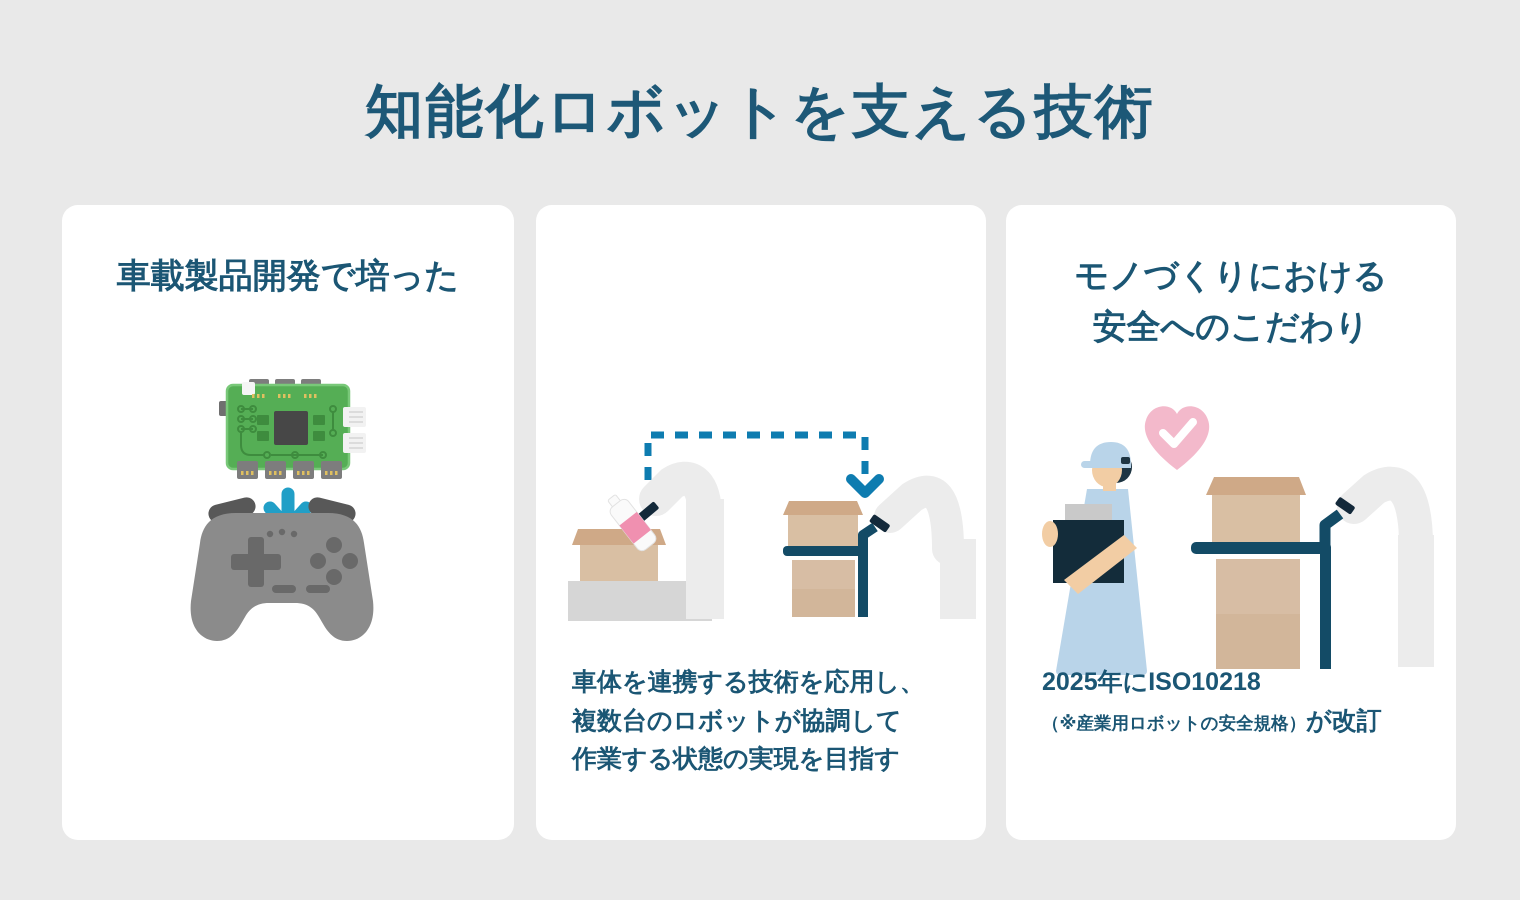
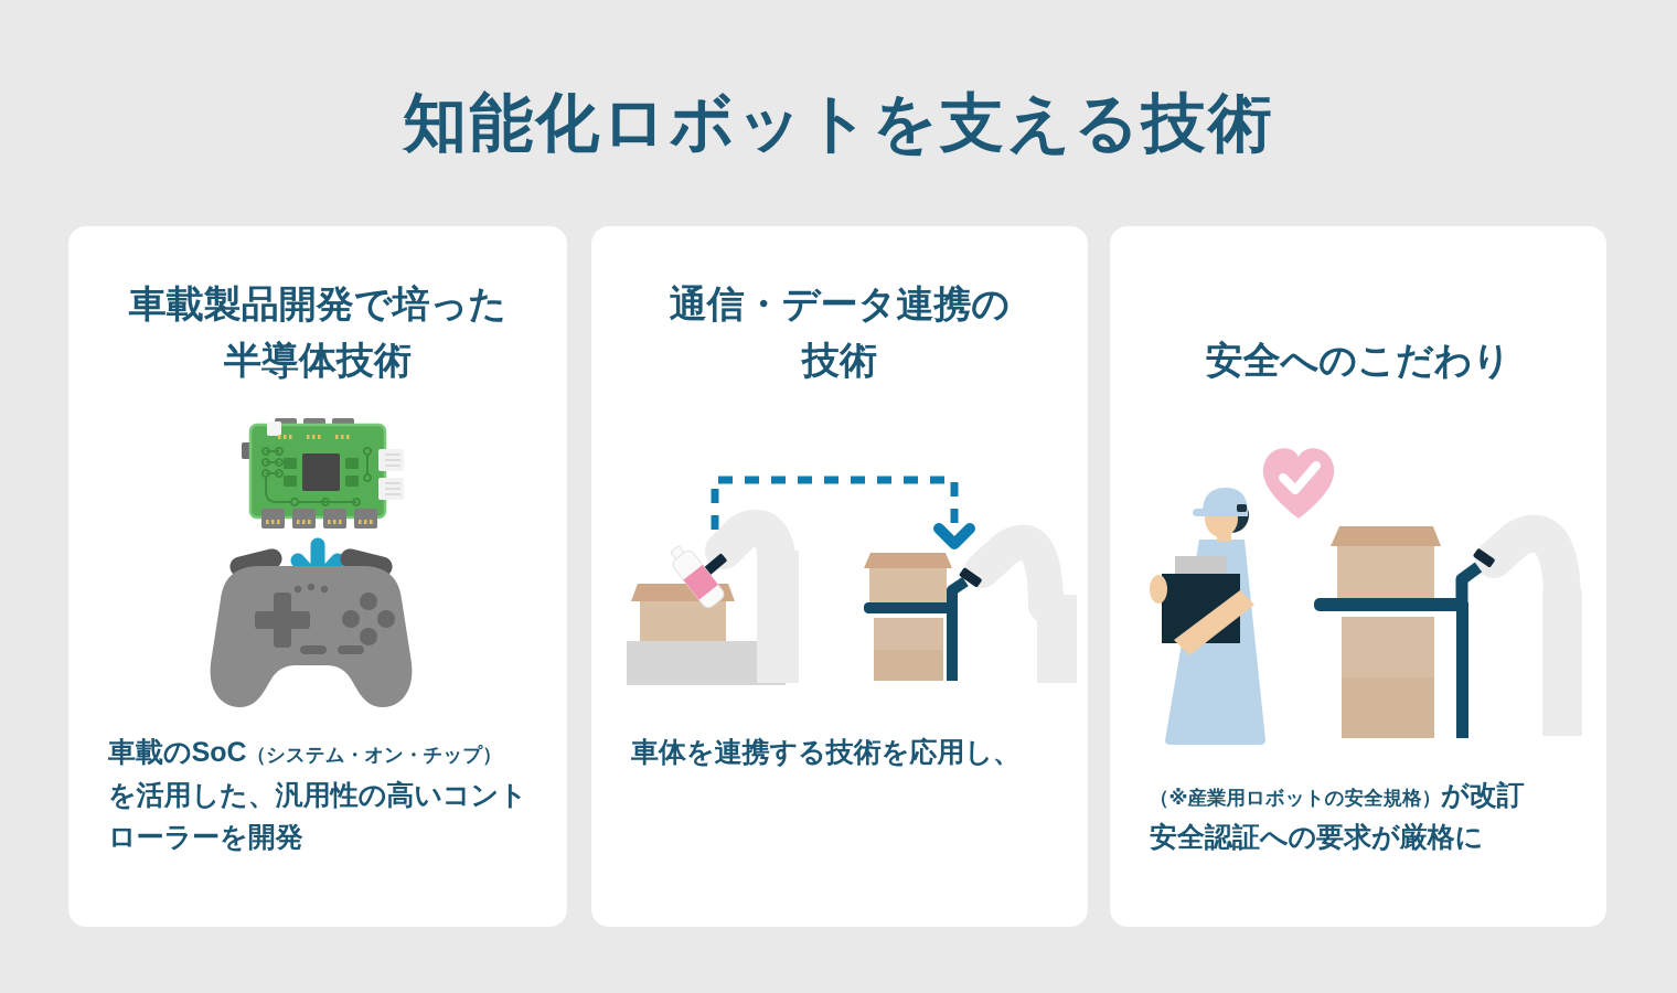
  知能化ロボットを支える技術
  車載製品開発で培った
+ 半導体技術
+ 車載のSoC（システム・オン・チップ）
+ を活用した、汎用性の高いコント
+ ローラーを開発
+ 通信・データ連携の
+ 技術
  車体を連携する技術を応用し、
- 複数台のロボットが協調して
- 作業する状態の実現を目指す
- モノづくりにおける
  安全へのこだわり
- 2025年にISO10218
  （※産業用ロボットの安全規格）が改訂
+ 安全認証への要求が厳格に
